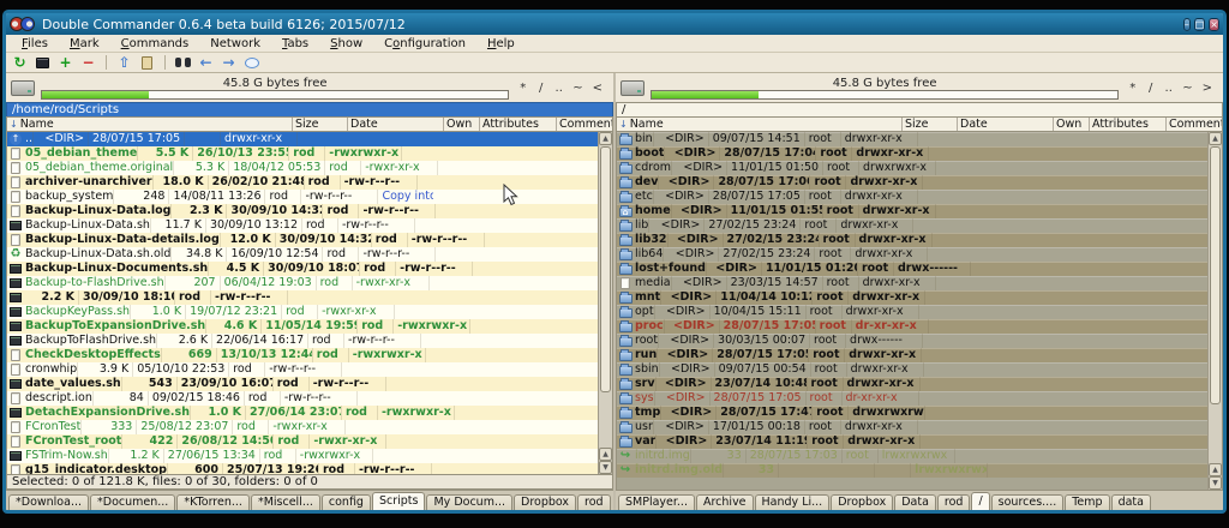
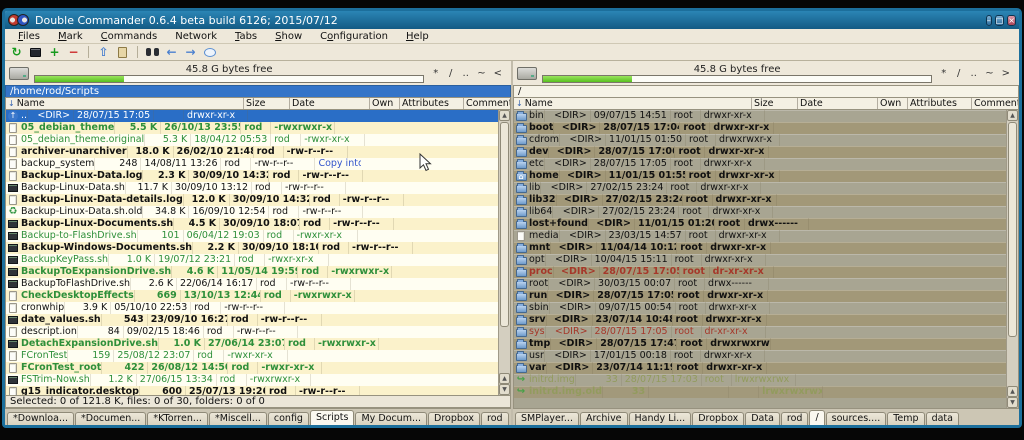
  Double Commander 0.6.4 beta build 6126; 2015/07/12
  – □ ×
  Files
  Mark
  Commands
  Network
  Tabs
  Show
  Configuration
  Help
  ↻
  +
  −
  ⇧
  ←
  →
  45.8 G bytes free
  *
  /
  ..
  ~
  <
  /home/rod/Scripts
  ↓
  Name
  Size
  Date
  Own
  Attributes
  Commen
  ↑
  ..
  <DIR>
  28/07/15 17:05
  drwxr-xr-x
  05_debian_theme
  5.5 K
  26/10/13 23:55
  rod
  -rwxrwxr-x
  05_debian_theme.original
  5.3 K
  18/04/12 05:53
  rod
  -rwxr-xr-x
  archiver-unarchiver
  18.0 K
  26/02/10 21:48
  rod
  -rw-r--r--
  backup_system
  248
  14/08/11 13:26
  rod
  -rw-r--r--
  Copy into
  Backup-Linux-Data.log
  2.3 K
  30/09/10 14:32
  rod
  -rw-r--r--
  Backup-Linux-Data.sh
  11.7 K
  30/09/10 13:12
  rod
  -rw-r--r--
  Backup-Linux-Data-details.log
  12.0 K
  30/09/10 14:32
  rod
  -rw-r--r--
  ♻
  Backup-Linux-Data.sh.old
  34.8 K
  16/09/10 12:54
  rod
  -rw-r--r--
  Backup-Linux-Documents.sh
  4.5 K
  30/09/10 18:07
  rod
  -rw-r--r--
  Backup-to-FlashDrive.sh
- 207
+ 101
  06/04/12 19:03
  rod
  -rwxr-xr-x
+ Backup-Windows-Documents.sh
  2.2 K
  30/09/10 18:10
  rod
  -rw-r--r--
  BackupKeyPass.sh
  1.0 K
  19/07/12 23:21
  rod
  -rwxr-xr-x
  BackupToExpansionDrive.sh
  4.6 K
  11/05/14 19:59
  rod
  -rwxrwxr-x
  BackupToFlashDrive.sh
  2.6 K
  22/06/14 16:17
  rod
  -rw-r--r--
  CheckDesktopEffects
  669
  13/10/13 12:44
  rod
  -rwxrwxr-x
  cronwhip
  3.9 K
  05/10/10 22:53
  rod
  -rw-r--r--
  date_values.sh
  543
- 23/09/10 16:07
+ 23/09/10 16:27
  rod
  -rw-r--r--
  descript.ion
  84
  09/02/15 18:46
  rod
  -rw-r--r--
  DetachExpansionDrive.sh
  1.0 K
  27/06/14 23:07
  rod
  -rwxrwxr-x
  FCronTest
- 333
+ 159
  25/08/12 23:07
  rod
  -rwxr-xr-x
  FCronTest_root
  422
  26/08/12 14:50
  rod
  -rwxr-xr-x
  FSTrim-Now.sh
  1.2 K
  27/06/15 13:34
  rod
  -rwxrwxr-x
  g15_indicator.desktop
  600
  25/07/13 19:26
  rod
  -rw-r--r--
  Selected: 0 of 121.8 K, files: 0 of 30, folders: 0 of 0
  *Downloa...
  *Documen...
  *KTorren...
  *Miscell...
  config
  Scripts
  My Docum...
  Dropbox
  rod
  45.8 G bytes free
  *
  /
  ..
  ~
  >
  /
  ↓
  Name
  Size
  Date
  Own
  Attributes
  Commen
  bin
  <DIR>
  09/07/15 14:51
  root
  drwxr-xr-x
  boot
  <DIR>
  28/07/15 17:04
  root
  drwxr-xr-x
  cdrom
  <DIR>
  11/01/15 01:50
  root
  drwxrwxr-x
  dev
  <DIR>
  28/07/15 17:06
  root
  drwxr-xr-x
  etc
  <DIR>
  28/07/15 17:05
  root
  drwxr-xr-x
  ⌂
  home
  <DIR>
  11/01/15 01:55
  root
  drwxr-xr-x
  lib
  <DIR>
  27/02/15 23:24
  root
  drwxr-xr-x
  lib32
  <DIR>
  27/02/15 23:24
  root
  drwxr-xr-x
  lib64
  <DIR>
  27/02/15 23:24
  root
  drwxr-xr-x
  lost+found
  <DIR>
  11/01/15 01:20
  root
  drwx------
  media
  <DIR>
  23/03/15 14:57
  root
  drwxr-xr-x
  mnt
  <DIR>
  11/04/14 10:12
  root
  drwxr-xr-x
  opt
  <DIR>
  10/04/15 15:11
  root
  drwxr-xr-x
  proc
  <DIR>
  28/07/15 17:05
  root
  dr-xr-xr-x
  root
  <DIR>
  30/03/15 00:07
  root
  drwx------
  run
  <DIR>
  28/07/15 17:05
  root
  drwxr-xr-x
  sbin
  <DIR>
  09/07/15 00:54
  root
  drwxr-xr-x
  srv
  <DIR>
  23/07/14 10:48
  root
  drwxr-xr-x
  sys
  <DIR>
  28/07/15 17:05
  root
  dr-xr-xr-x
  tmp
  <DIR>
  28/07/15 17:47
  root
  drwxrwxrw
  usr
  <DIR>
  17/01/15 00:18
  root
  drwxr-xr-x
  var
  <DIR>
  23/07/14 11:19
  root
  drwxr-xr-x
  ↪
  initrd.img
  33
  28/07/15 17:03
  root
  lrwxrwxrwx
  ↪
  initrd.img.old
  33
  lrwxrwxrwx
  SMPlayer...
  Archive
  Handy Li...
  Dropbox
  Data
  rod
  /
  sources....
  Temp
  data
